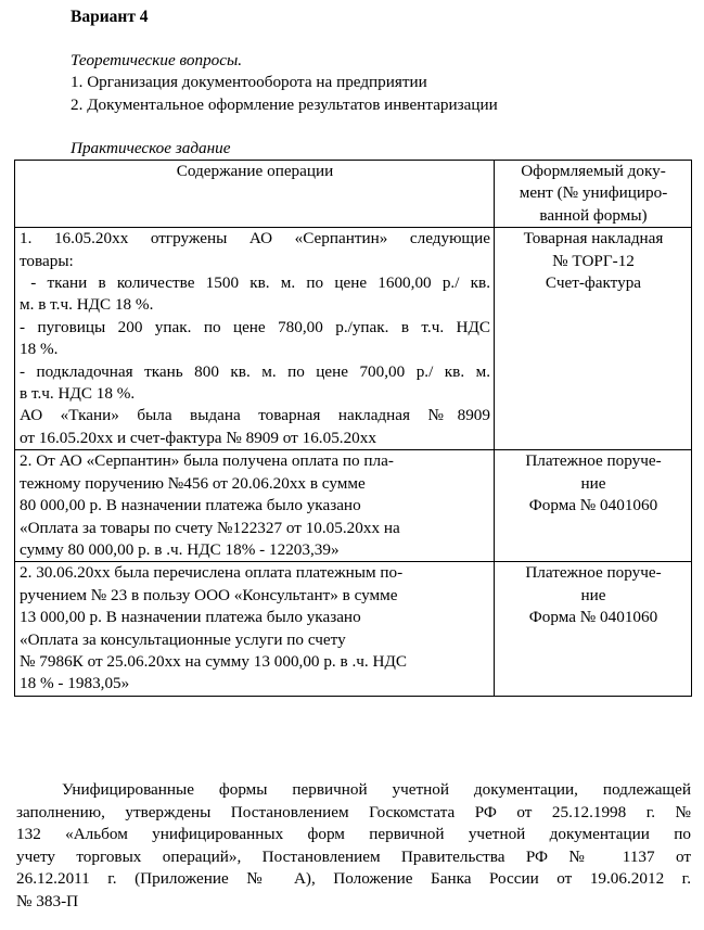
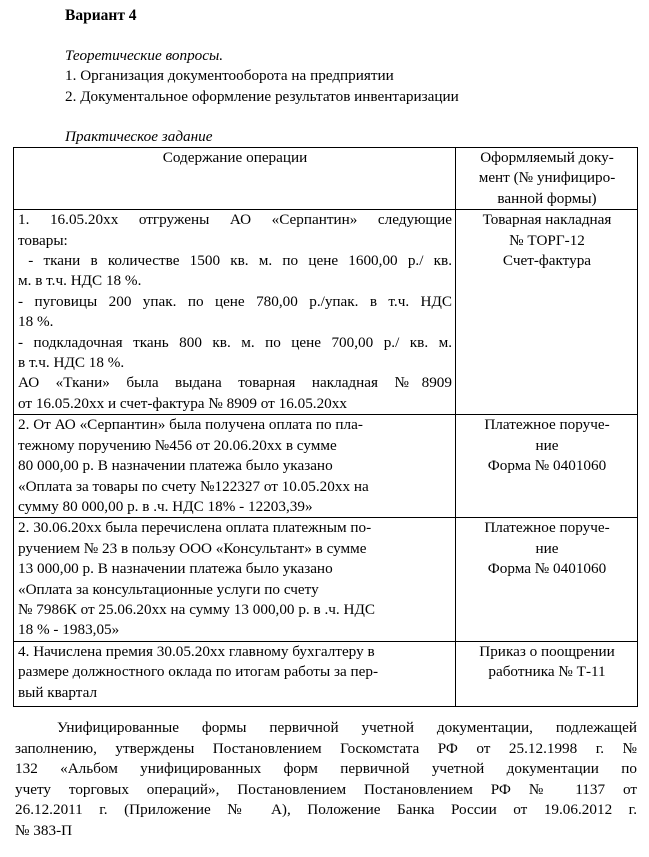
  Вариант 4
  Теоретические вопросы.
  1. Организация документооборота на предприятии
  2. Документальное оформление результатов инвентаризации
  Практическое задание
  Содержание операции	Оформляемый доку- мент (№ унифициро- ванной формы)
  1. 16.05.20xx отгружены АО «Серпантин» следующие товары: - ткани в количестве 1500 кв. м. по цене 1600,00 р./ кв. м. в т.ч. НДС 18 %. - пуговицы 200 упак. по цене 780,00 р./упак. в т.ч. НДС 18 %. - подкладочная ткань 800 кв. м. по цене 700,00 р./ кв. м. в т.ч. НДС 18 %. АО «Ткани» была выдана товарная накладная №8909 от 16.05.20xx и счет-фактура № 8909 от 16.05.20xx	Товарная накладная № ТОРГ-12 Счет-фактура
  2. От АО «Серпантин» была получена оплата по пла- тежному поручению №456 от 20.06.20xx в сумме 80 000,00 р. В назначении платежа было указано «Оплата за товары по счету №122327 от 10.05.20xx на сумму 80 000,00 р. в .ч. НДС 18% - 12203,39»	Платежное поруче- ние Форма № 0401060
  2. 30.06.20xx была перечислена оплата платежным по- ручением № 23 в пользу ООО «Консультант» в сумме 13 000,00 р. В назначении платежа было указано «Оплата за консультационные услуги по счету № 7986К от 25.06.20xx на сумму 13 000,00 р. в .ч. НДС 18 % - 1983,05»	Платежное поруче- ние Форма № 0401060
+ 4. Начислена премия 30.05.20xx главному бухгалтеру в размере должностного оклада по итогам работы за пер- вый квартал	Приказ о поощрении работника № Т-11
  Унифицированные формы первичной учетной документации, подлежащей
  заполнению, утверждены Постановлением Госкомстата РФ от 25.12.1998 г. №
  132 «Альбом унифицированных форм первичной учетной документации по
- учету торговых операций», Постановлением Правительства РФ № 1137 от
+ учету торговых операций», Постановлением Постановлением РФ № 1137 от
  26.12.2011 г. (Приложение № А), Положение Банка России от 19.06.2012 г.
  № 383-П
